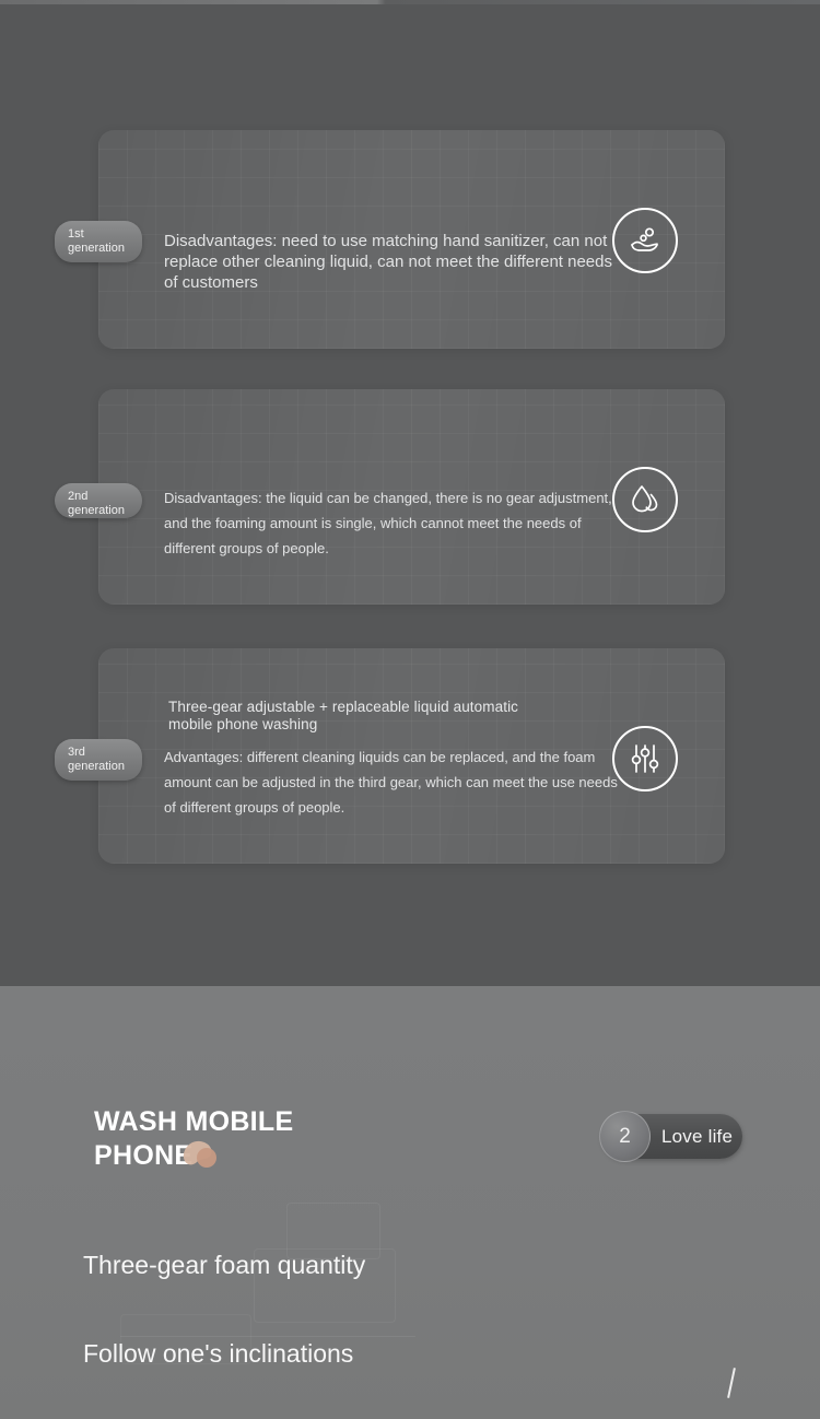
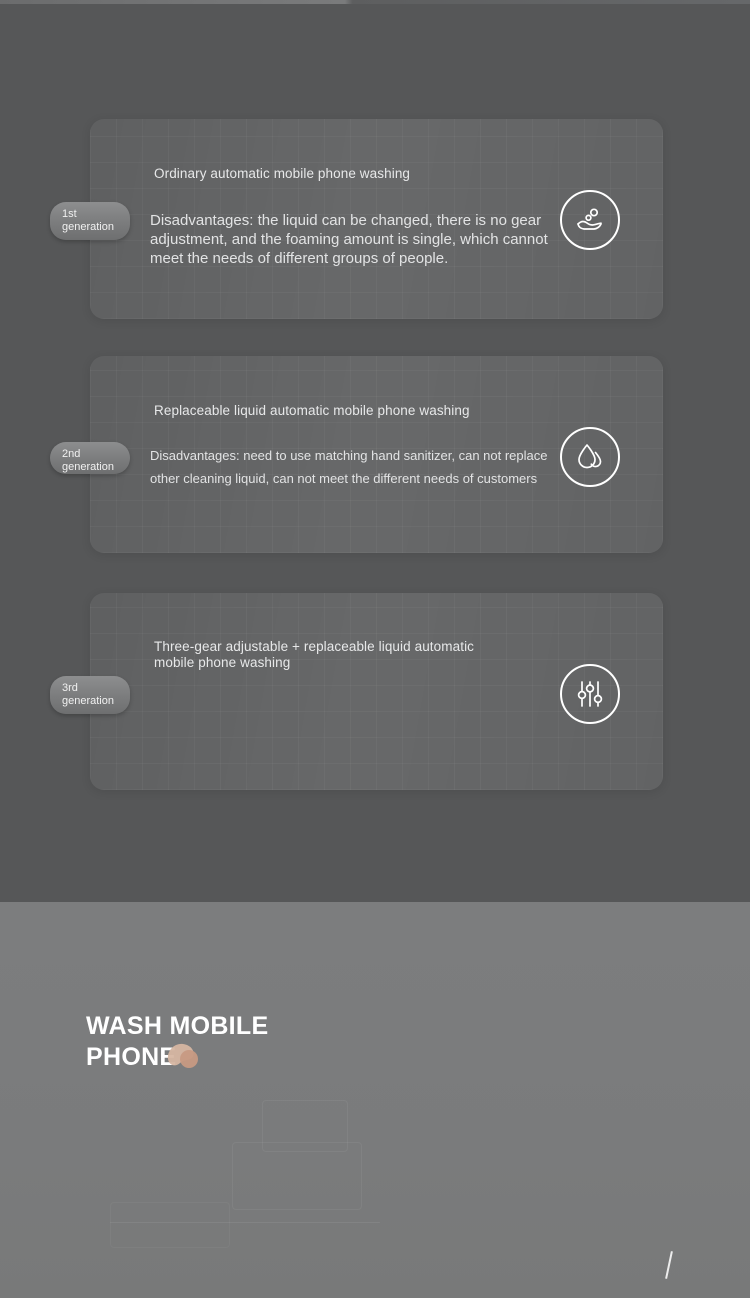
+ Ordinary automatic mobile phone washing
- Disadvantages: need to use matching hand sanitizer, can not replace other cleaning liquid, can not meet the different needs of customers
+ Disadvantages: the liquid can be changed, there is no gear adjustment, and the foaming amount is single, which cannot meet the needs of different groups of people.
  1st generation
+ Replaceable liquid automatic mobile phone washing
- Disadvantages: the liquid can be changed, there is no gear adjustment, and the foaming amount is single, which cannot meet the needs of different groups of people.
+ Disadvantages: need to use matching hand sanitizer, can not replace other cleaning liquid, can not meet the different needs of customers
  2nd generation
  Three-gear adjustable + replaceable liquid automatic mobile phone washing
- Advantages: different cleaning liquids can be replaced, and the foam amount can be adjusted in the third gear, which can meet the use needs of different groups of people.
  3rd generation
  WASH MOBILE PHON
- 2
- Love life
- Three-gear foam quantity
- Follow one's inclinations
